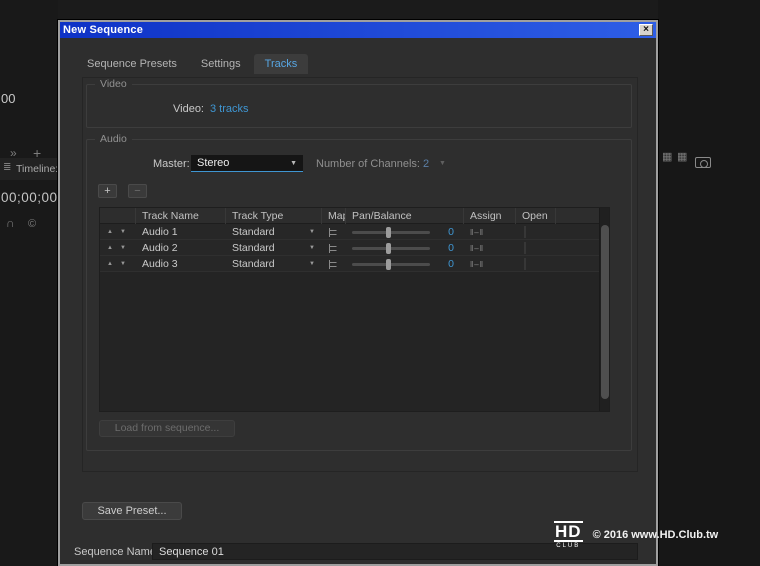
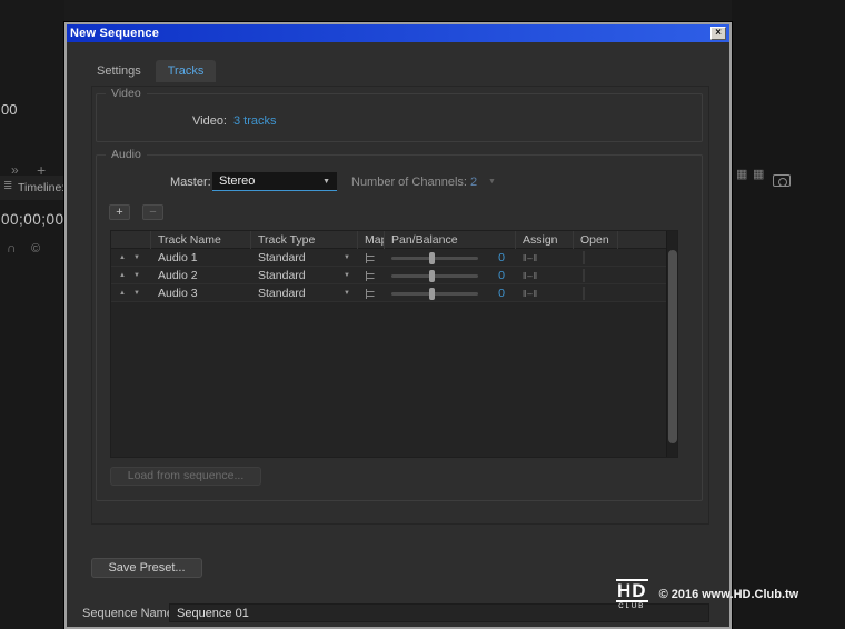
  00
  »
  +
  ≣
  Timeline:
  00;00;00
  ∩
  ©
  ▦
  ▦
  New Sequence
  ×
- Sequence Presets
  Settings
  Tracks
  Video
  Video:
  3 tracks
  Audio
  Master:
  Stereo
  Number of Channels:
  2
  +
  −
  Track Name
  Track Type
  Map
  Pan/Balance
  Assign
  Open
  Audio 1
  Standard
  0
  ‖–‖
  Audio 2
  Standard
  0
  ‖–‖
  Audio 3
  Standard
  0
  ‖–‖
  Load from sequence...
  Save Preset...
  Sequence Nam
  Sequence 01
  HD
  © 2016 www.HD.Club.tw
